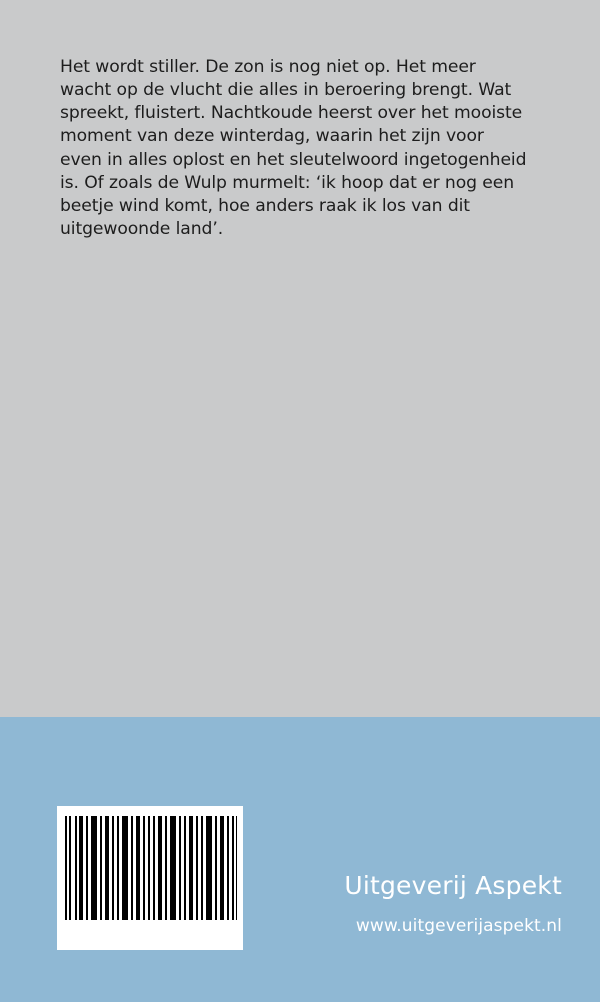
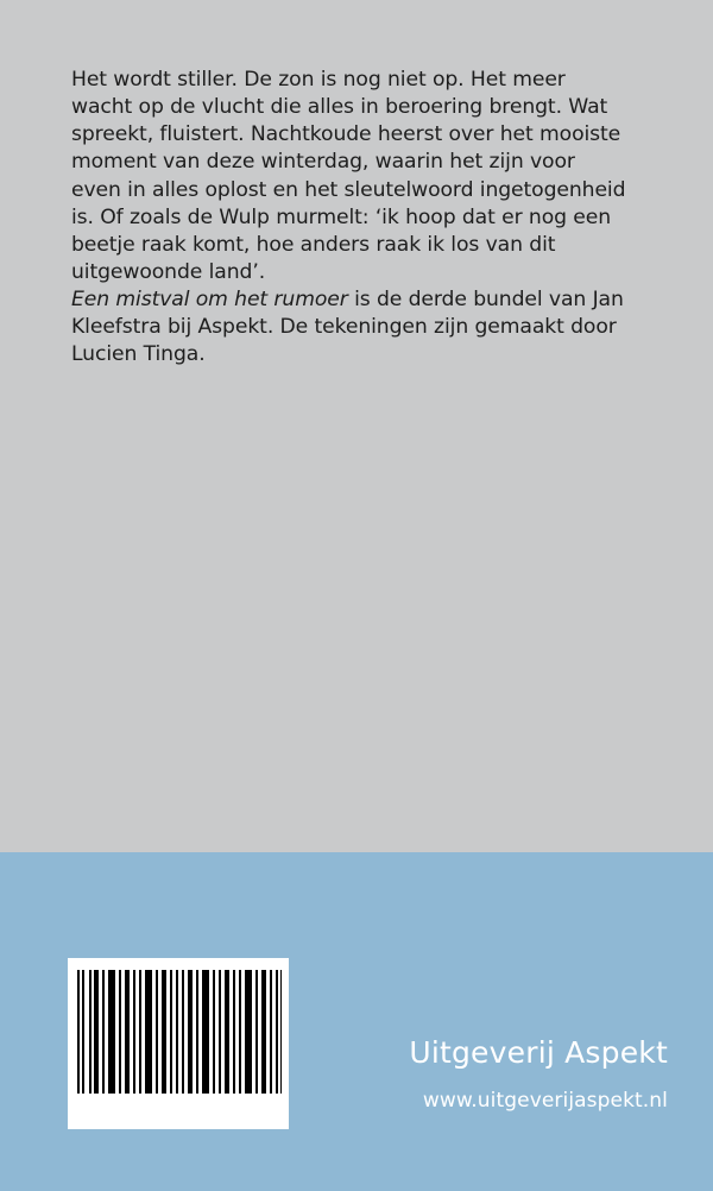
- Het wordt stiller. De zon is nog niet op. Het meer wacht op de vlucht die alles in beroering brengt. Wat spreekt, fluistert. Nachtkoude heerst over het mooiste moment van deze winterdag, waarin het zijn voor even in alles oplost en het sleutelwoord ingetogenheid is. Of zoals de Wulp murmelt: ‘ik hoop dat er nog een beetje wind komt, hoe anders raak ik los van dit uitgewoonde land’.
+ Het wordt stiller. De zon is nog niet op. Het meer wacht op de vlucht die alles in beroering brengt. Wat spreekt, fluistert. Nachtkoude heerst over het mooiste moment van deze winterdag, waarin het zijn voor even in alles oplost en het sleutelwoord ingetogenheid is. Of zoals de Wulp murmelt: ‘ik hoop dat er nog een beetje raak komt, hoe anders raak ik los van dit uitgewoonde land’.
+ Een mistval om het rumoer is de derde bundel van Jan Kleefstra bij Aspekt. De tekeningen zijn gemaakt door Lucien Tinga.
  Uitgeverij Aspekt
  www.uitgeverijaspekt.nl
